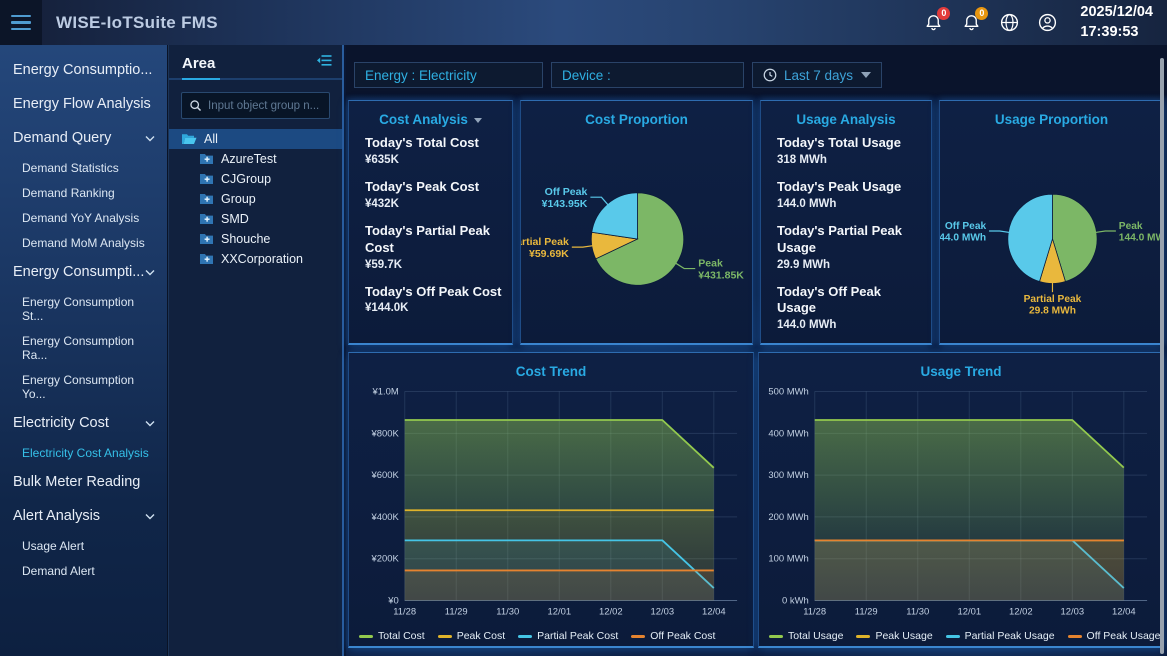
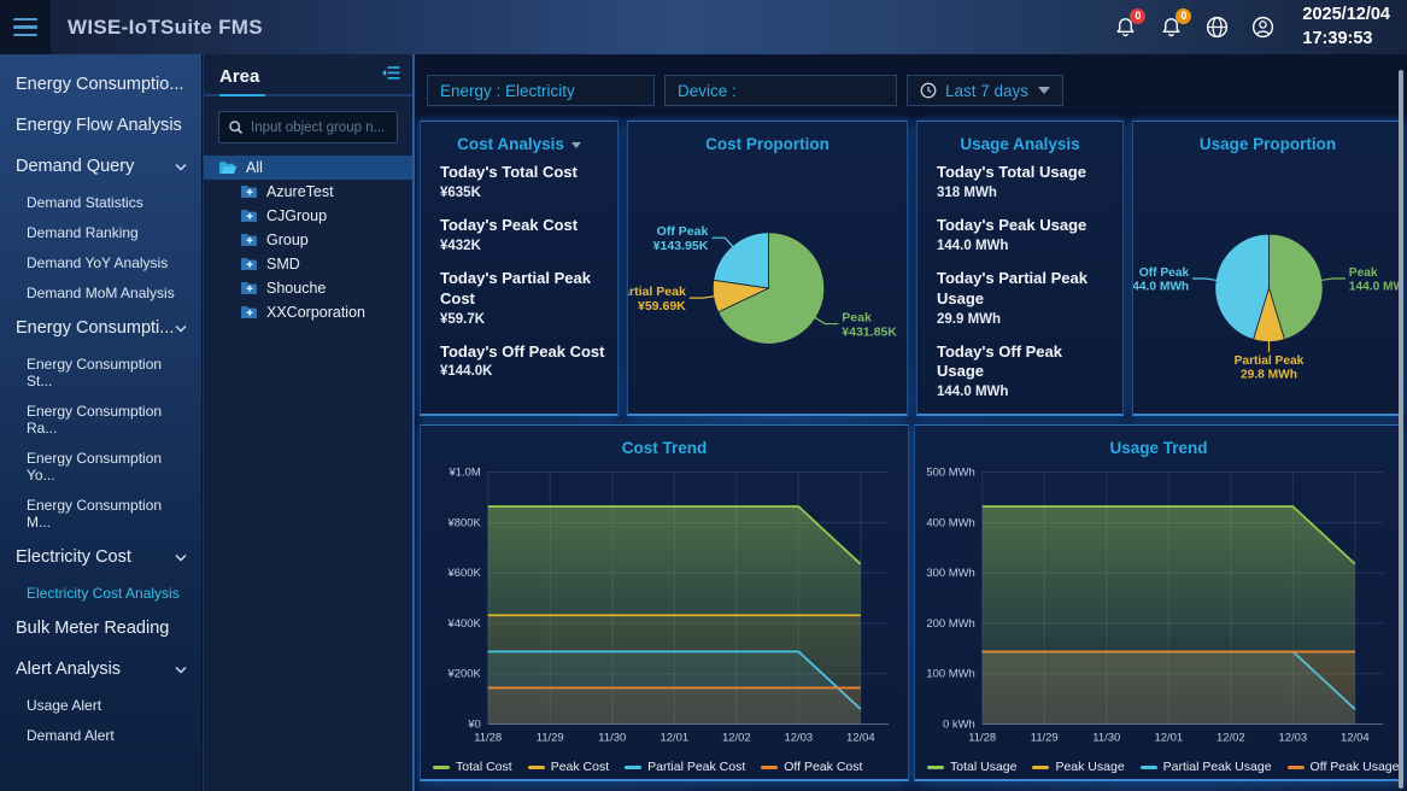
  WISE-IoTSuite FMS
  0
  0
  2025/12/04
  17:39:53
  Energy Consumptio...
  Energy Flow Analysis
  Demand Query
  Demand Statistics
  Demand Ranking
  Demand YoY Analysis
  Demand MoM Analysis
  Energy Consumpti...
  Energy Consumption St...
  Energy Consumption Ra...
  Energy Consumption Yo...
+ Energy Consumption M...
  Electricity Cost
  Electricity Cost Analysis
  Bulk Meter Reading
  Alert Analysis
  Usage Alert
  Demand Alert
  Area
  Input object group n...
  All
  AzureTest
  CJGroup
  Group
  SMD
  Shouche
  XXCorporation
  Energy : Electricity
  Device :
  Last 7 days
  Cost Analysis
  Today's Total Cost
  ¥635K
  Today's Peak Cost
  ¥432K
  Today's Partial Peak Cost
  ¥59.7K
  Today's Off Peak Cost
  ¥144.0K
  Cost Proportion
  Peak ¥431.85K
  rtial Peak ¥59.69K
  Off Peak ¥143.95K
  Usage Analysis
  Today's Total Usage
  318 MWh
  Today's Peak Usage
  144.0 MWh
  Today's Partial Peak Usage
  29.9 MWh
  Today's Off Peak Usage
  144.0 MWh
  Usage Proportion
  Peak 144.0 M
  Partial Peak 29.8 MWh
  Off Peak 44.0 MWh
  Cost Trend
  ¥0
  ¥200K
  ¥400K
  ¥600K
  ¥800K
  ¥1.0M
  11/28
  11/29
  11/30
  12/01
  12/02
  12/03
  12/04
  Total Cost
  Peak Cost
  Partial Peak Cost
  Off Peak Cost
  Usage Trend
  0 kWh
  100 MWh
  200 MWh
  300 MWh
  400 MWh
  500 MWh
  11/28
  11/29
  11/30
  12/01
  12/02
  12/03
  12/04
  Total Usage
  Peak Usage
  Partial Peak Usage
  Off Peak Usage
